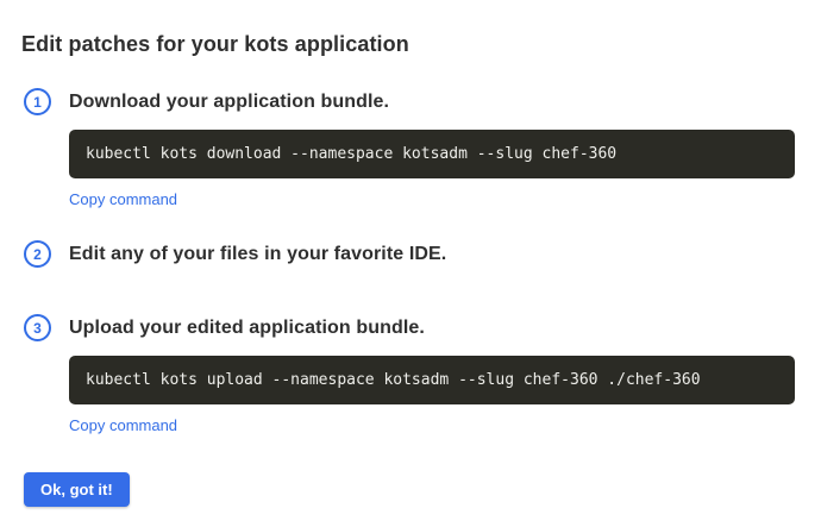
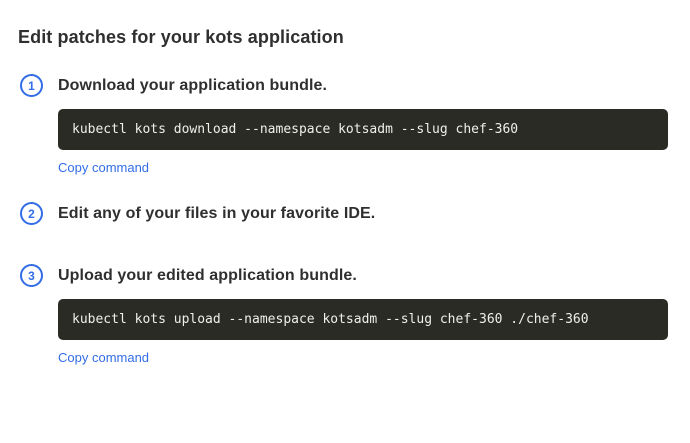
  Edit patches for your kots application
  1
  Download your application bundle.
  kubectl kots download --namespace kotsadm --slug chef-360
  Copy command
  2
  Edit any of your files in your favorite IDE.
  3
  Upload your edited application bundle.
  kubectl kots upload --namespace kotsadm --slug chef-360 ./chef-360
  Copy command
- Ok, got it!
